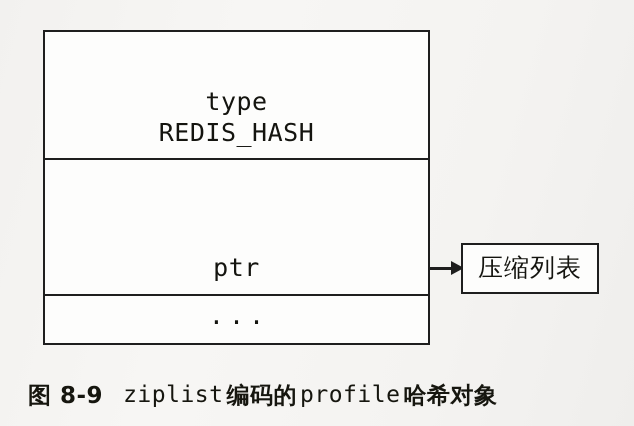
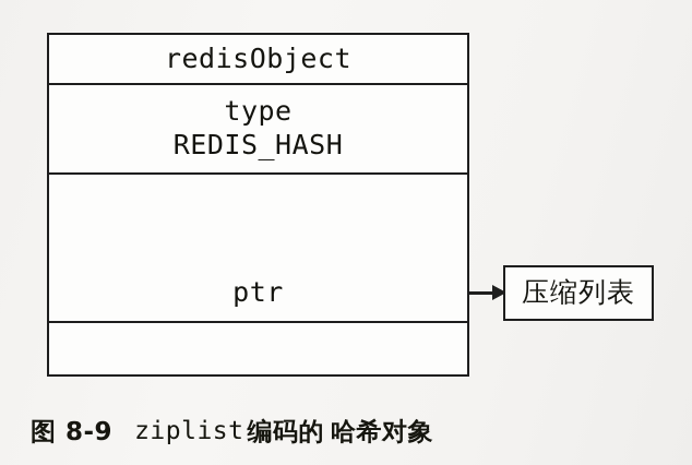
+ redisObject
  type
  REDIS_HASH
  ptr
- ...
  压缩列表
  图 8-9
  ziplist
  编码的
- profile
  哈希对象
